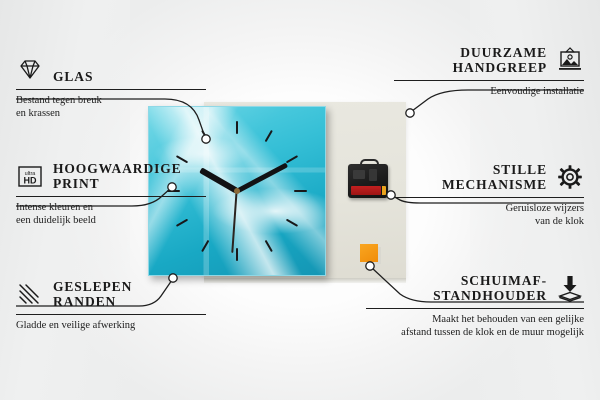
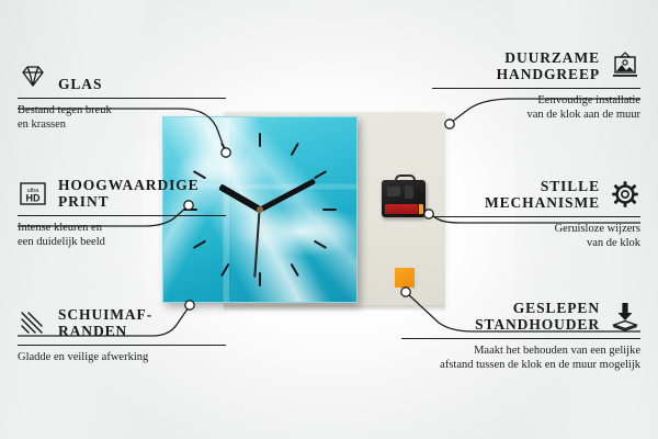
  GLAS
  Bestand tegen breuk
  en krassen
  HD
  HOOGWAARDIGE
  PRINT
  Intense kleuren en
  een duidelijk beeld
- GESLEPEN
+ SCHUIMAF-
  RANDEN
  Gladde en veilige afwerking
  DUURZAME
  HANDGREEP
  Eenvoudige installatie
+ van de klok aan de muur
  STILLE
  MECHANISME
  Geruisloze wijzers
  van de klok
- SCHUIMAF-
+ GESLEPEN
  STANDHOUDER
  Maakt het behouden van een gelijke
  afstand tussen de klok en de muur mogelijk
